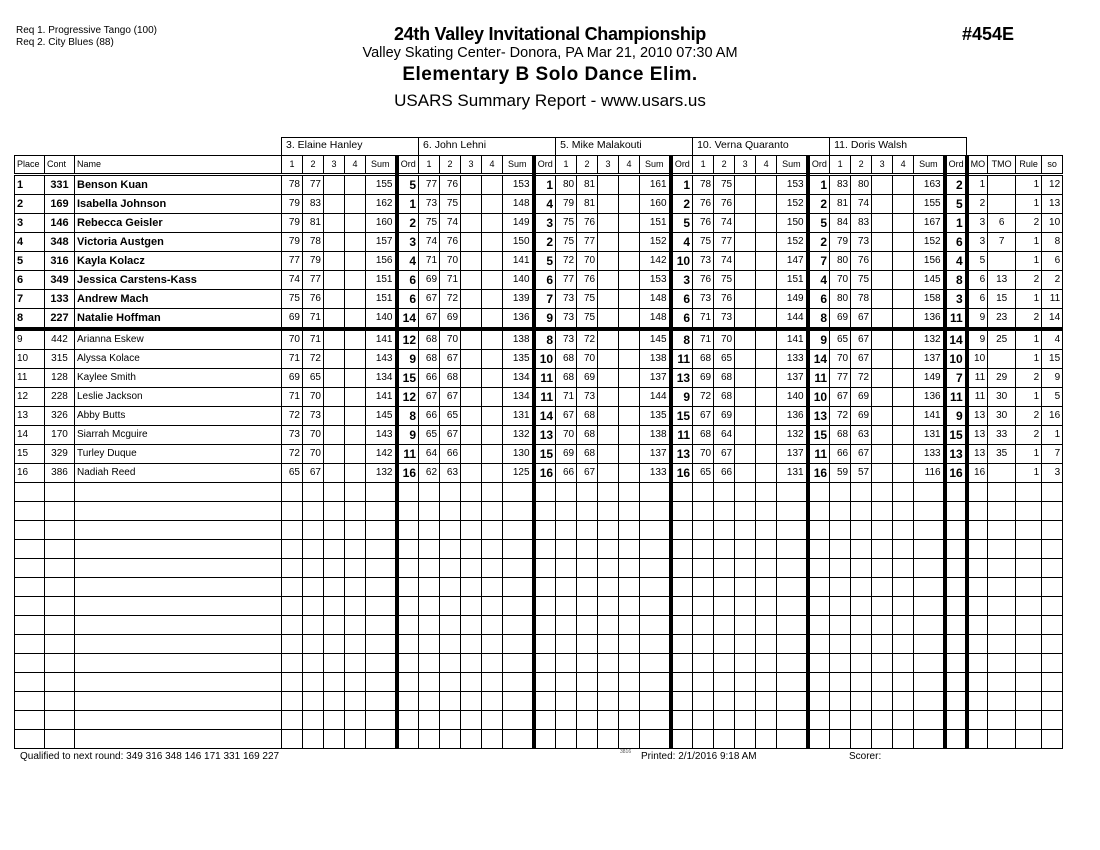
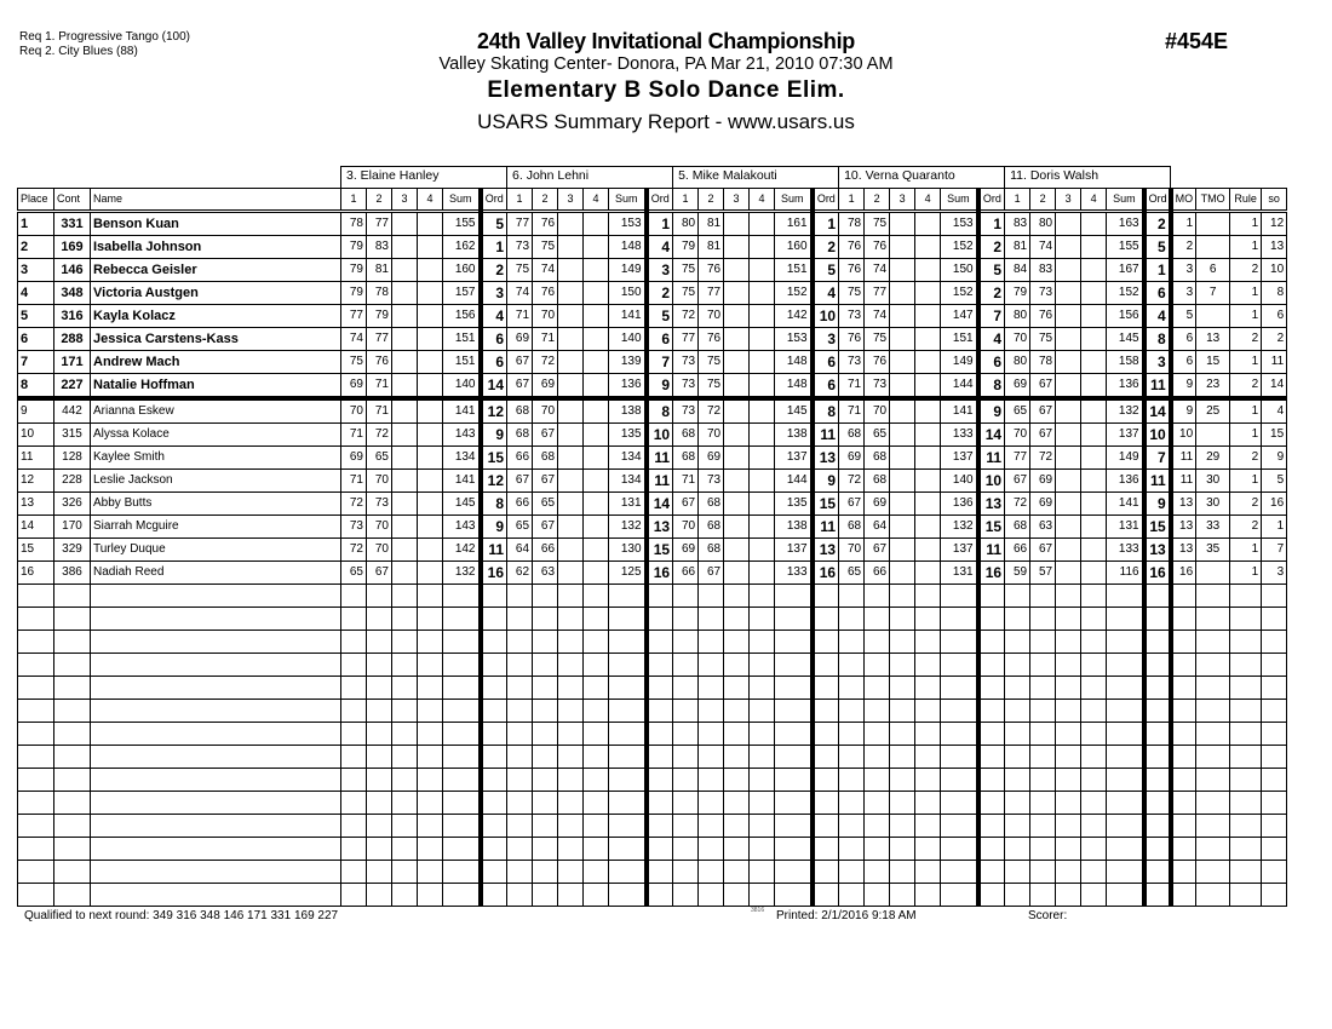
  Req 1. Progressive Tango (100)
  Req 2. City Blues (88)
  24th Valley Invitational Championship
  Valley Skating Center- Donora, PA Mar 21, 2010 07:30 AM
  Elementary B Solo Dance Elim.
  USARS Summary Report - www.usars.us
  #454E
  	3. Elaine Hanley	6. John Lehni	5. Mike Malakouti	10. Verna Quaranto	11. Doris Walsh
  Place	Cont	Name	1	2	3	4	Sum	Ord	1	2	3	4	Sum	Ord	1	2	3	4	Sum	Ord	1	2	3	4	Sum	Ord	1	2	3	4	Sum	Ord	MO	TMO	Rule	so
  1	331	Benson Kuan	78	77			155	5	77	76			153	1	80	81			161	1	78	75			153	1	83	80			163	2	1		1	12
  2	169	Isabella Johnson	79	83			162	1	73	75			148	4	79	81			160	2	76	76			152	2	81	74			155	5	2		1	13
  3	146	Rebecca Geisler	79	81			160	2	75	74			149	3	75	76			151	5	76	74			150	5	84	83			167	1	3	6	2	10
  4	348	Victoria Austgen	79	78			157	3	74	76			150	2	75	77			152	4	75	77			152	2	79	73			152	6	3	7	1	8
  5	316	Kayla Kolacz	77	79			156	4	71	70			141	5	72	70			142	10	73	74			147	7	80	76			156	4	5		1	6
- 6	349	Jessica Carstens-Kass	74	77			151	6	69	71			140	6	77	76			153	3	76	75			151	4	70	75			145	8	6	13	2	2
+ 6	288	Jessica Carstens-Kass	74	77			151	6	69	71			140	6	77	76			153	3	76	75			151	4	70	75			145	8	6	13	2	2
- 7	133	Andrew Mach	75	76			151	6	67	72			139	7	73	75			148	6	73	76			149	6	80	78			158	3	6	15	1	11
+ 7	171	Andrew Mach	75	76			151	6	67	72			139	7	73	75			148	6	73	76			149	6	80	78			158	3	6	15	1	11
  8	227	Natalie Hoffman	69	71			140	14	67	69			136	9	73	75			148	6	71	73			144	8	69	67			136	11	9	23	2	14
  9	442	Arianna Eskew	70	71			141	12	68	70			138	8	73	72			145	8	71	70			141	9	65	67			132	14	9	25	1	4
  10	315	Alyssa Kolace	71	72			143	9	68	67			135	10	68	70			138	11	68	65			133	14	70	67			137	10	10		1	15
  11	128	Kaylee Smith	69	65			134	15	66	68			134	11	68	69			137	13	69	68			137	11	77	72			149	7	11	29	2	9
  12	228	Leslie Jackson	71	70			141	12	67	67			134	11	71	73			144	9	72	68			140	10	67	69			136	11	11	30	1	5
  13	326	Abby Butts	72	73			145	8	66	65			131	14	67	68			135	15	67	69			136	13	72	69			141	9	13	30	2	16
  14	170	Siarrah Mcguire	73	70			143	9	65	67			132	13	70	68			138	11	68	64			132	15	68	63			131	15	13	33	2	1
  15	329	Turley Duque	72	70			142	11	64	66			130	15	69	68			137	13	70	67			137	11	66	67			133	13	13	35	1	7
  16	386	Nadiah Reed	65	67			132	16	62	63			125	16	66	67			133	16	65	66			131	16	59	57			116	16	16		1	3
  Qualified to next round: 349 316 348 146 171 331 169 227
  Printed: 2/1/2016 9:18 AM
  Scorer:
